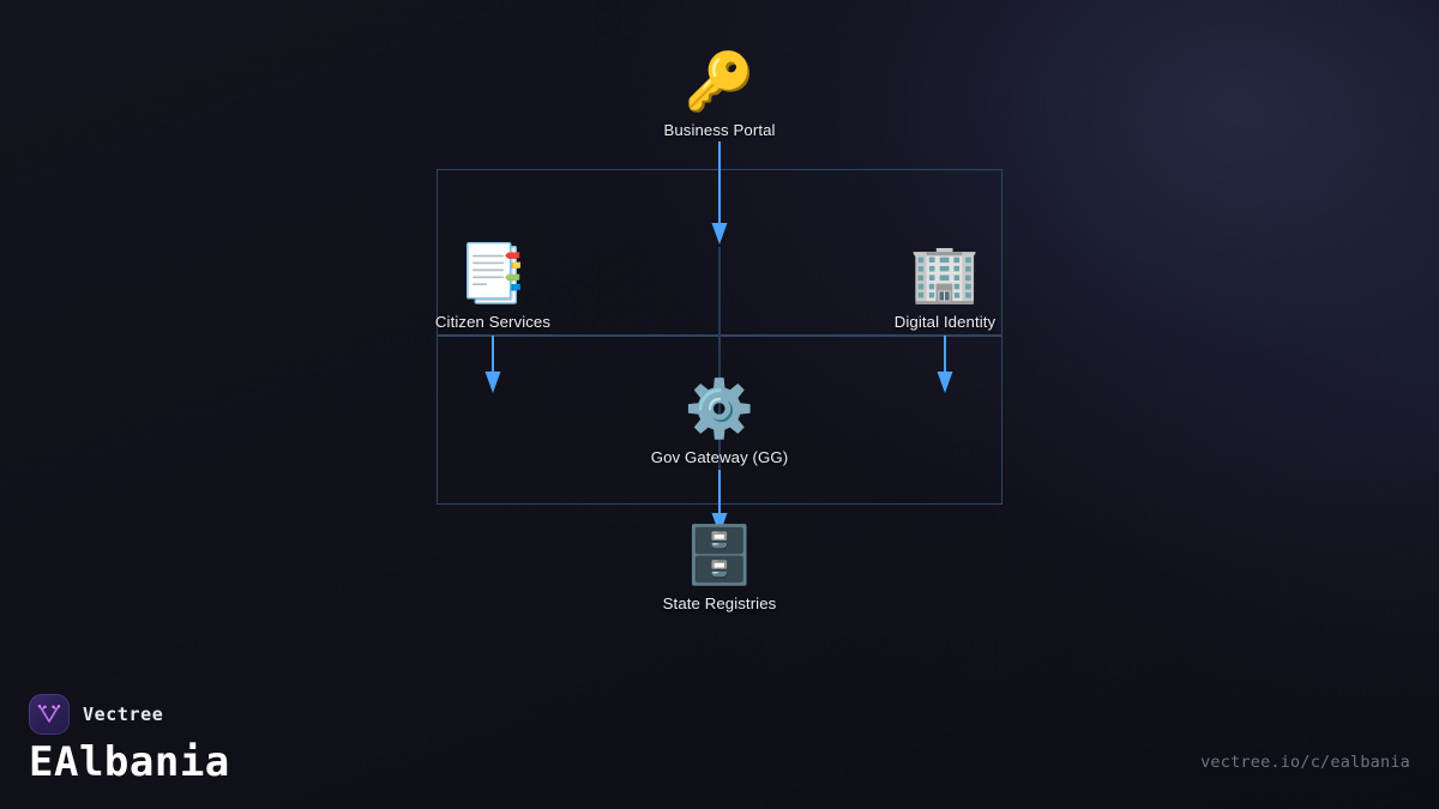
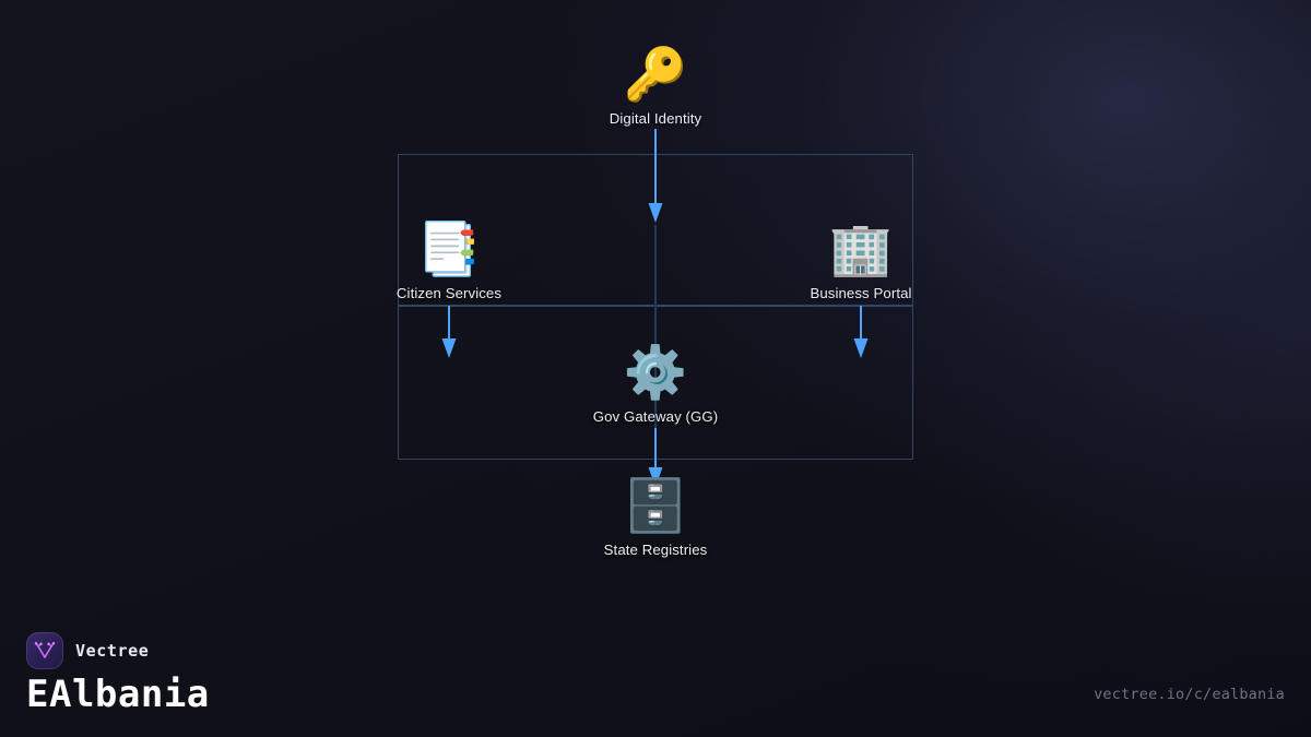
  🔑
- Business Portal
+ Digital Identity
  📑
  Citizen Services
  🏢
- Digital Identity
+ Business Portal
  ⚙️
  Gov Gateway (GG)
  🗄️
  State Registries
  Vectree
  EAlbania
  vectree.io/c/ealbania
